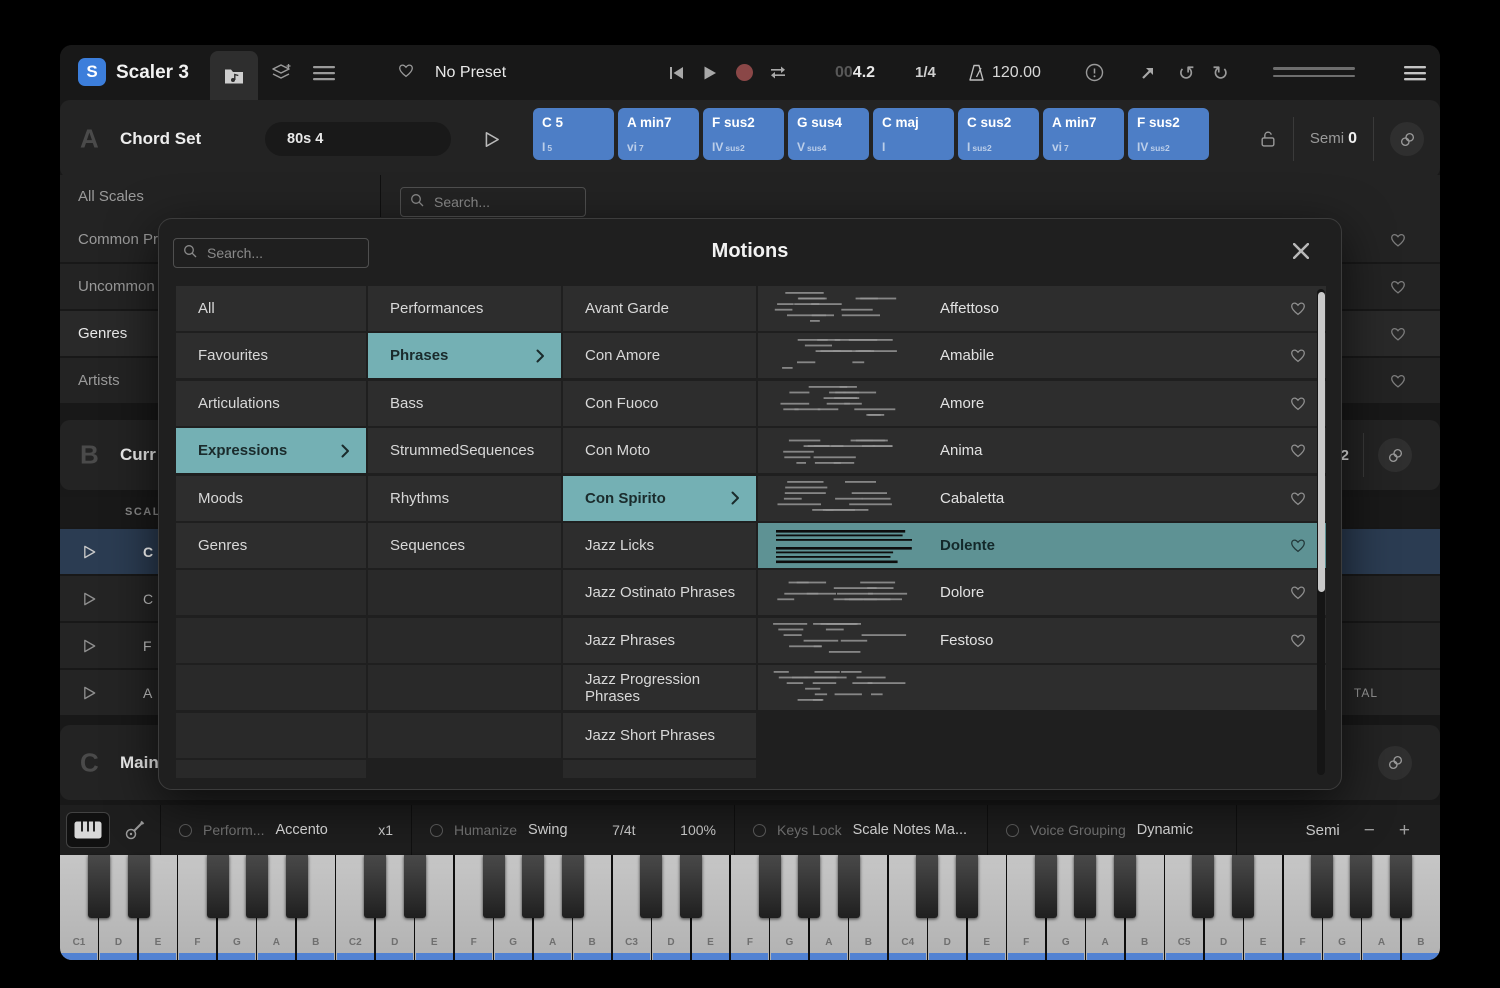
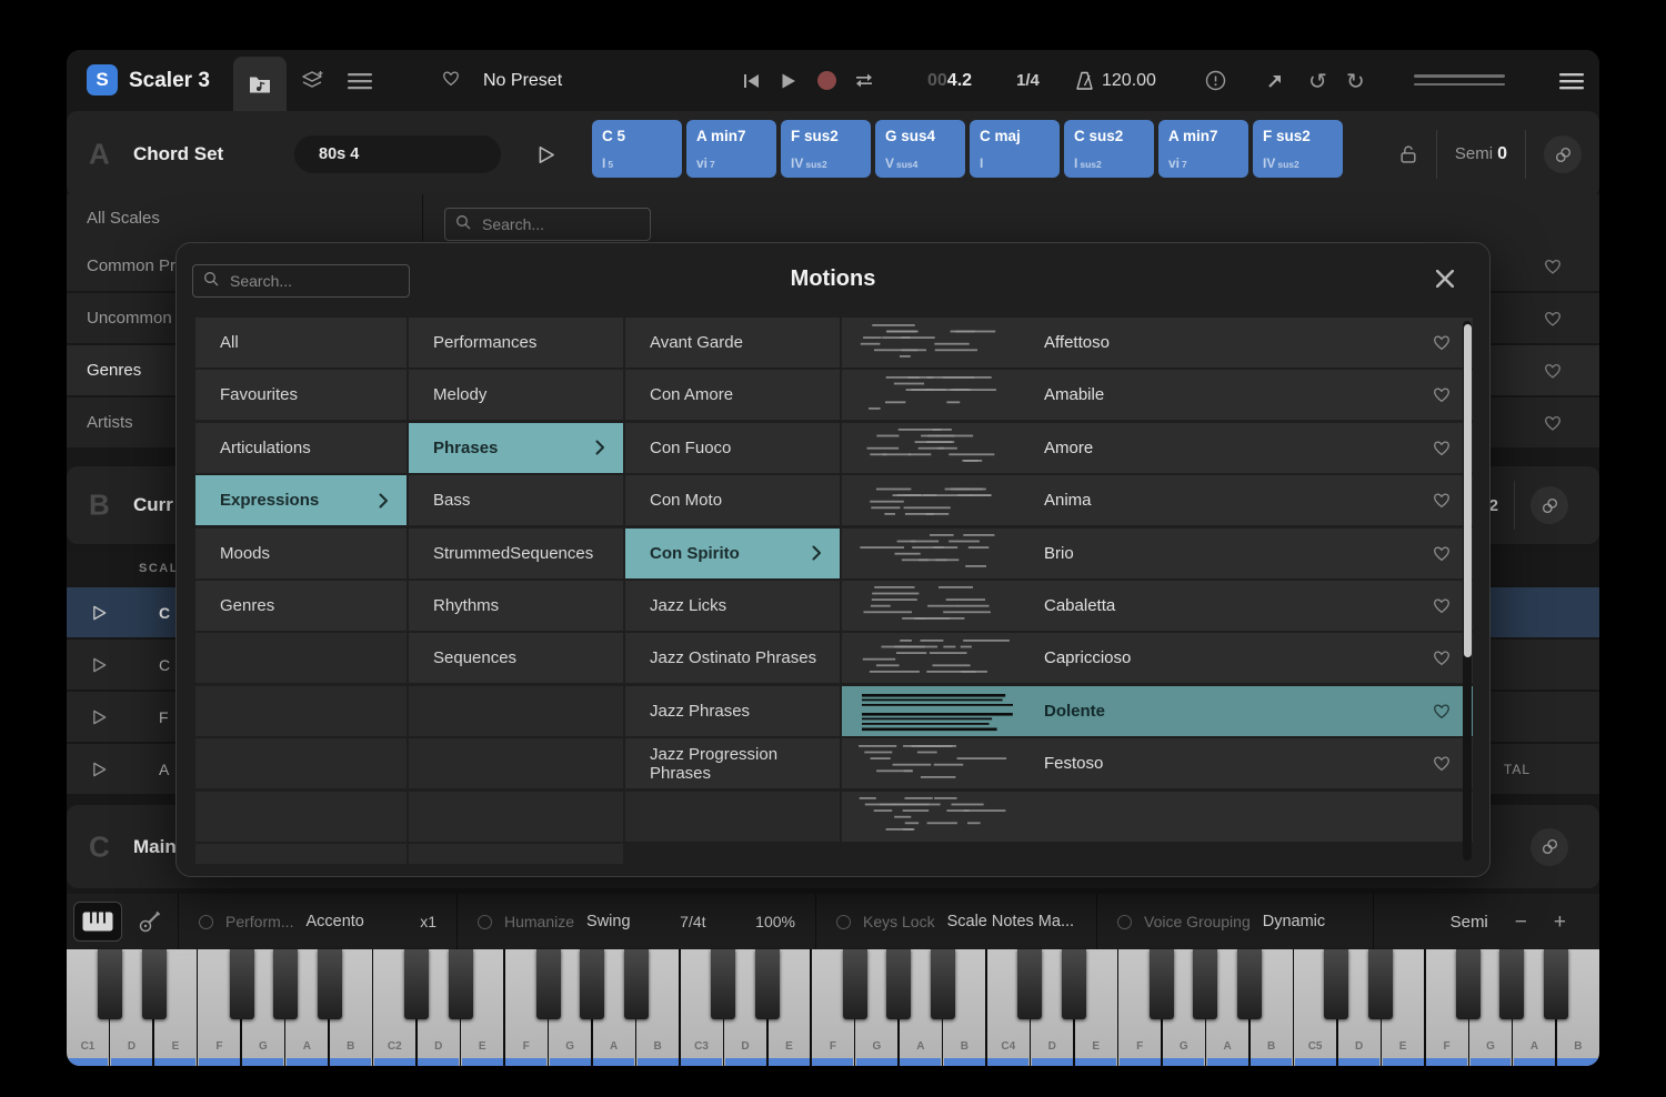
  S
  Scaler 3
  No Preset
  00
  4.2
  1/4
  120.00
  ↺
  ↻
  A
  Chord Set
  80s 4
  Semi 0
  C 5
  I 5
  A min7
  vi 7
  F sus2
  IV sus2
  G sus4
  V sus4
  C maj
  I
  C sus2
  I sus2
  A min7
  vi 7
  F sus2
  IV sus2
  All Scales
  Search...
  B
  Curr
  2
  SCAL
  C
  Main
  Perform...
  Accento
  x1
  Humanize
  Swing
  7/4t
  100%
  Keys Lock
  Scale Notes Ma...
  Voice Grouping
  Dynamic
  Semi
  −
  +
  C1
  D
  E
  F
  G
  A
  B
  C2
  D
  E
  F
  G
  A
  B
  C3
  D
  E
  F
  G
  A
  B
  C4
  D
  E
  F
  G
  A
  B
  C5
  D
  E
  F
  G
  A
  B
  Motions
  Search...
  All
  Favourites
  Articulations
  Expressions
  Moods
  Genres
  Performances
+ Melody
  Phrases
  Bass
  StrummedSequences
  Rhythms
  Sequences
  Avant Garde
  Con Amore
  Con Fuoco
  Con Moto
  Con Spirito
  Jazz Licks
  Jazz Ostinato Phrases
  Jazz Phrases
  Jazz Progression Phrases
- Jazz Short Phrases
  Affettoso
  Amabile
  Amore
  Anima
+ Brio
  Cabaletta
+ Capriccioso
  Dolente
- Dolore
  Festoso
  Common Pr
  Uncommon
  Genres
  Artists
  C
  C
  F
  A
  TAL
